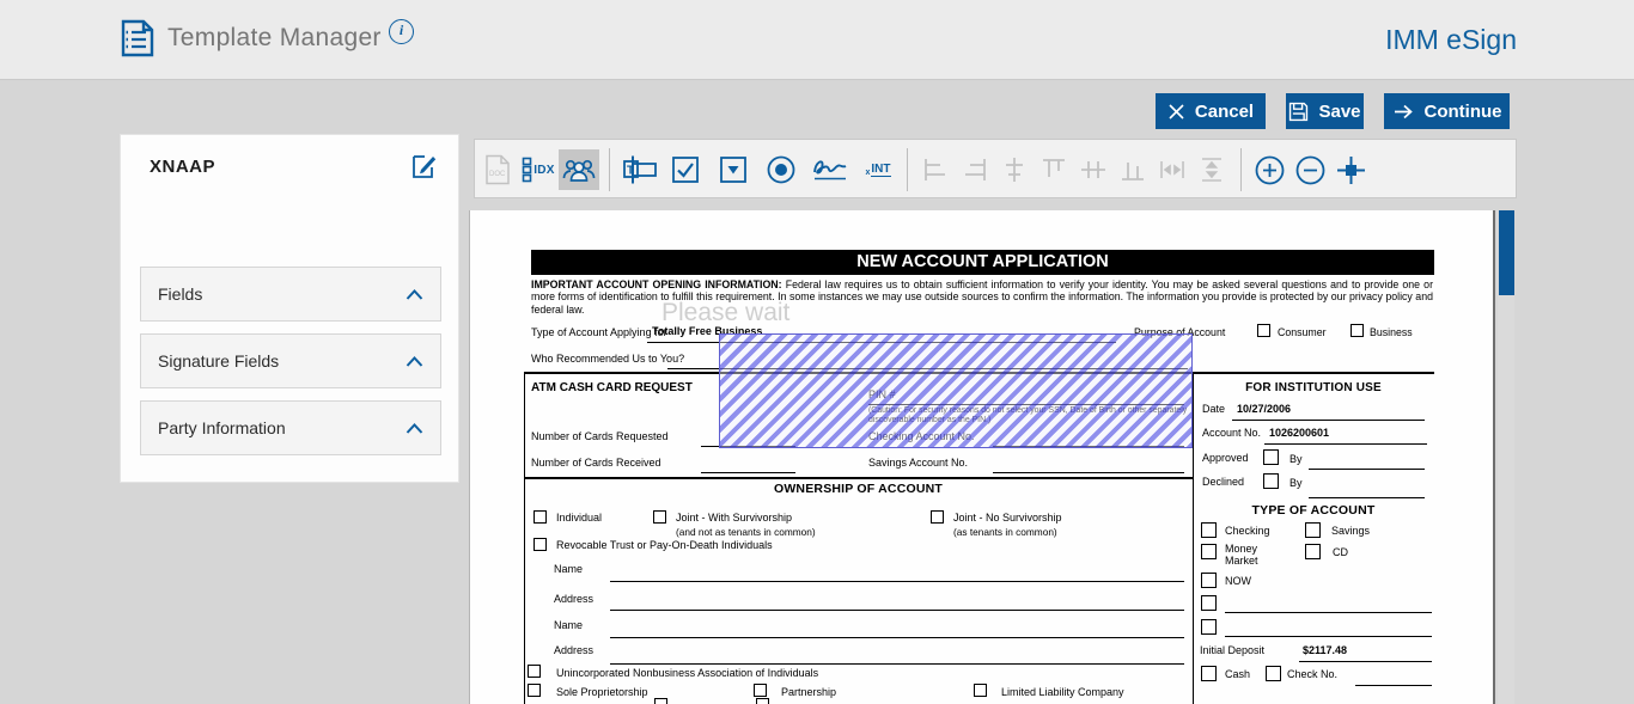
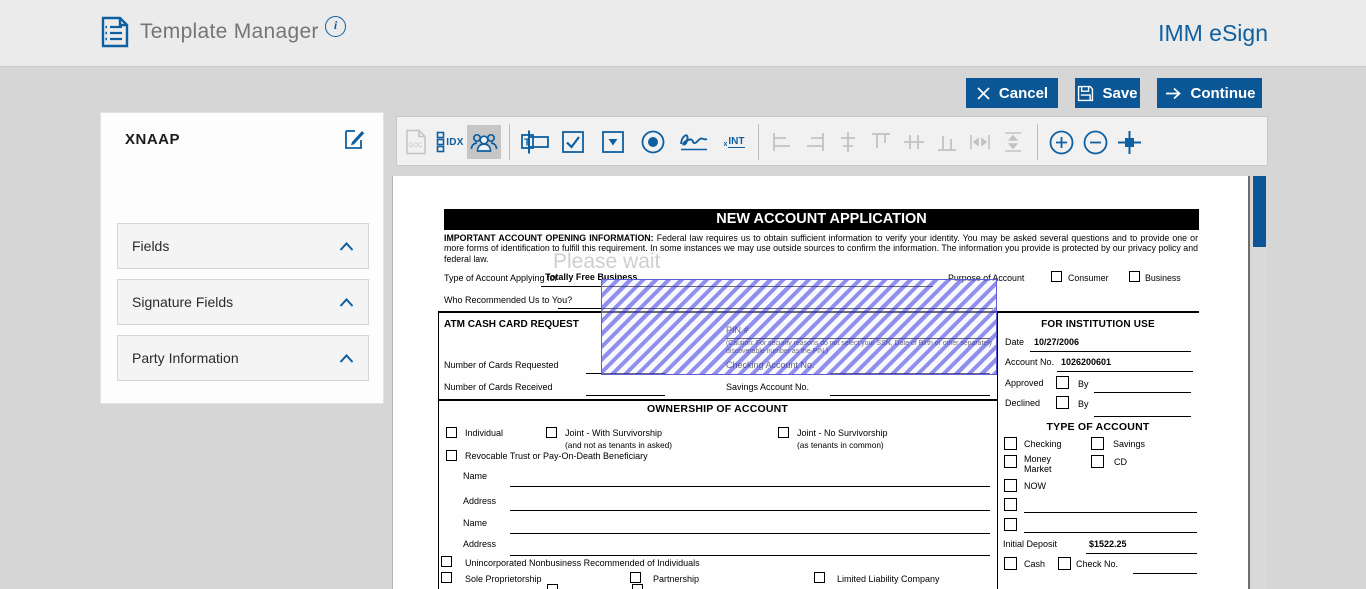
  Template Manager
  i
  IMM eSign
  Cancel
  Save
  Continue
  XNAAP
  Fields
  Signature Fields
  Party Information
  IDX
  T
  INT
  Please wait
  NEW ACCOUNT APPLICATION
  IMPORTANT ACCOUNT OPENING INFORMATION: Federal law requires us to obtain sufficient information to verify your identity. You may be asked several questions and to provide one or more forms of identification to fulfill this requirement. In some instances we may use outside sources to confirm the information. The information you provide is protected by our privacy policy and federal law.
  Type of Account Applying for
  Totally Free Business
  Purpose of Account
  Consumer
  Business
  Who Recommended Us to You?
  ATM CASH CARD REQUEST
  Number of Cards Requested
  Number of Cards Received
  Savings Account No.
  FOR INSTITUTION USE
  Date
  10/27/2006
  Account No.
  1026200601
  Approved
  By
  Declined
  By
  OWNERSHIP OF ACCOUNT
  Individual
  Joint - With Survivorship
- (and not as tenants in common)
+ (and not as tenants in asked)
  Joint - No Survivorship
  (as tenants in common)
- Revocable Trust or Pay-On-Death Individuals
+ Revocable Trust or Pay-On-Death Beneficiary
  Name
  Address
  Name
  Address
- Unincorporated Nonbusiness Association of Individuals
+ Unincorporated Nonbusiness Recommended of Individuals
  Sole Proprietorship
  Partnership
  Limited Liability Company
  TYPE OF ACCOUNT
  Checking
  Savings
  Money Market
  CD
  NOW
  Initial Deposit
- $2117.48
+ $1522.25
  Cash
  Check No.
